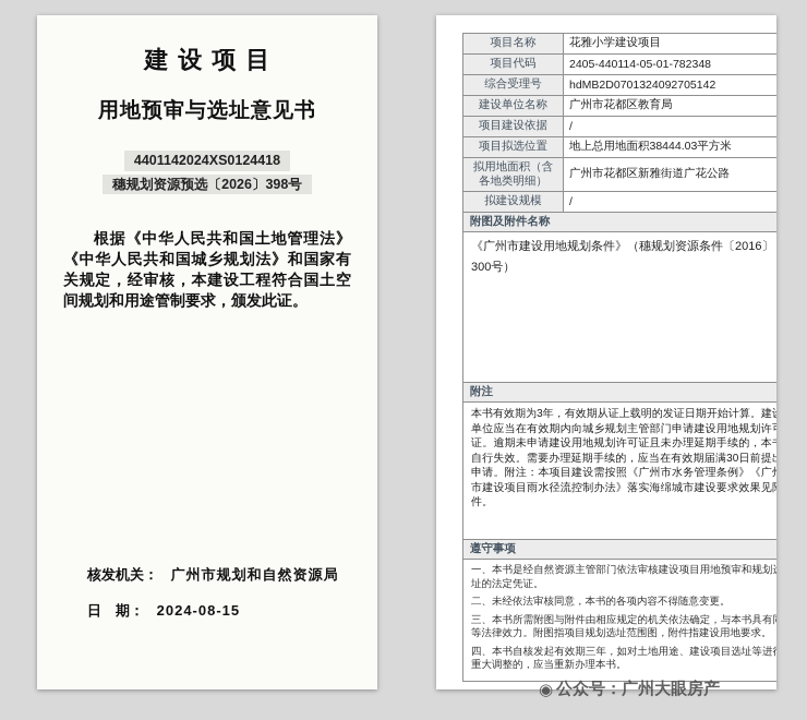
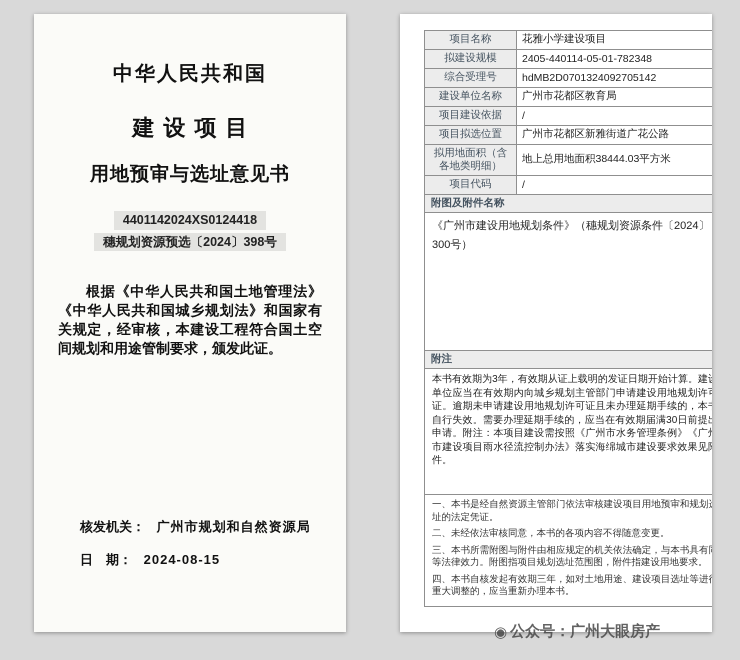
+ 中华人民共和国
  建设项目
  用地预审与选址意见书
  4401142024XS0124418
- 穗规划资源预选〔2026〕398号
+ 穗规划资源预选〔2024〕398号
  根据《中华人民共和国土地管理法》《中华人民共和国城乡规划法》和国家有关规定，经审核，本建设工程符合国土空间规划和用途管制要求，颁发此证。
  核发机关： 广州市规划和自然资源局
  日 期： 2024-08-15
  项目名称
  花雅小学建设项目
- 项目代码
+ 拟建设规模
  2405-440114-05-01-782348
  综合受理号
  hdMB2D0701324092705142
  建设单位名称
  广州市花都区教育局
  项目建设依据
  /
  项目拟选位置
- 地上总用地面积38444.03平方米
+ 广州市花都区新雅街道广花公路
  拟用地面积（含各地类明细）
- 广州市花都区新雅街道广花公路
+ 地上总用地面积38444.03平方米
- 拟建设规模
+ 项目代码
  /
  附图及附件名称
- 《广州市建设用地规划条件》（穗规划资源条件〔2016〕300号）
+ 《广州市建设用地规划条件》（穗规划资源条件〔2024〕300号）
  附注
  本书有效期为3年，有效期从证上载明的发证日期开始计算。建单位应当在有效期内向城乡规划主管部门申请建设用地规划许证。逾期未申请建设用地规划许可证且未办理延期手续的，本自行失效。需要办理延期手续的，应当在有效期届满30日前提申请。附注：本项目建设需按照《广州市水务管理条例》《广市建设项目雨水径流控制办法》落实海绵城市建设要求效果见件。
- 遵守事项
  一、本书是经自然资源主管部门依法审核建设项目用地预审和规划址的法定凭证。
  二、未经依法审核同意，本书的各项内容不得随意变更。
  三、本书所需附图与附件由相应规定的机关依法确定，与本书具有等法律效力。附图指项目规划选址范围图，附件指建设用地要求。
  四、本书自核发起有效期三年，如对土地用途、建设项目选址等进重大调整的，应当重新办理本书。
  ◉
  公众号：广州大眼房产
